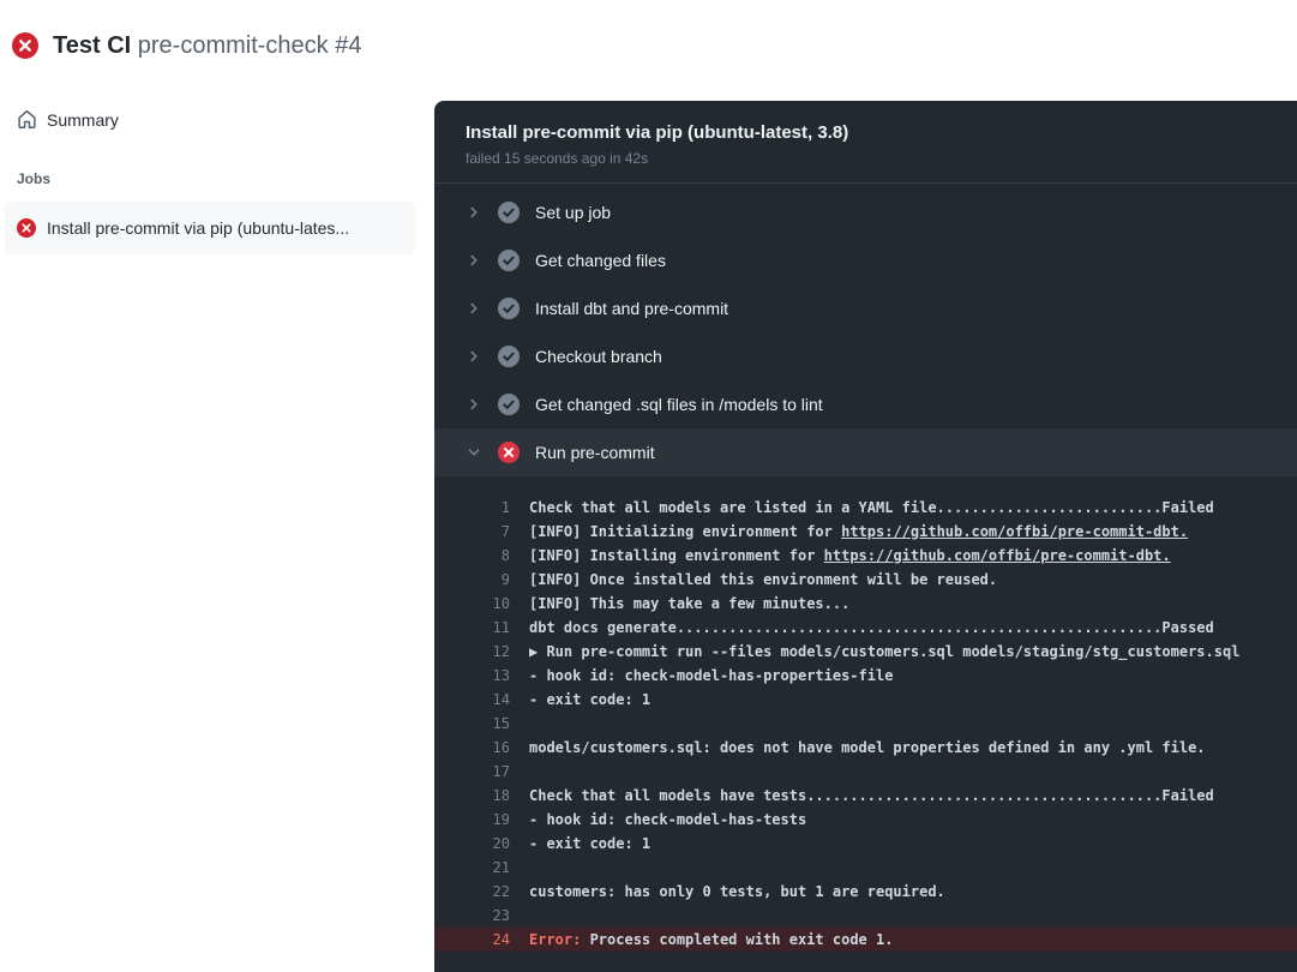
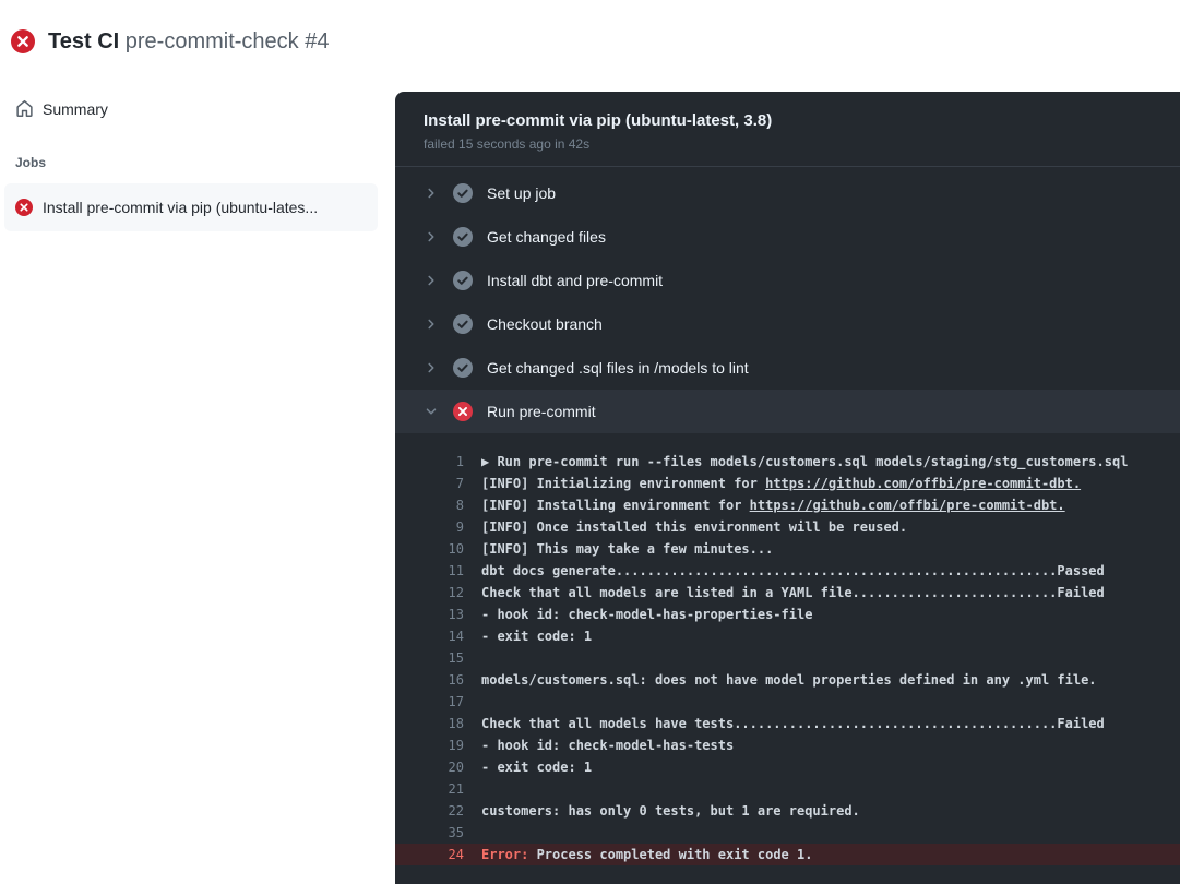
  Test CI pre-commit-check #4
  Summary
  Jobs
  Install pre-commit via pip (ubuntu-lates...
  Install pre-commit via pip (ubuntu-latest, 3.8)
  failed 15 seconds ago in 42s
  Set up job
  Get changed files
  Install dbt and pre-commit
  Checkout branch
  Get changed .sql files in /models to lint
  Run pre-commit
  1
- Check that all models are listed in a YAML file..........................Failed
+ ▶ Run pre-commit run --files models/customers.sql models/staging/stg_customers.sql
  7
  [INFO] Initializing environment for https://github.com/offbi/pre-commit-dbt.
  8
  [INFO] Installing environment for https://github.com/offbi/pre-commit-dbt.
  9
  [INFO] Once installed this environment will be reused.
  10
  [INFO] This may take a few minutes...
  11
  dbt docs generate........................................................Passed
  12
- ▶ Run pre-commit run --files models/customers.sql models/staging/stg_customers.sql
+ Check that all models are listed in a YAML file..........................Failed
  13
  - hook id: check-model-has-properties-file
  14
  - exit code: 1
  15
  16
  models/customers.sql: does not have model properties defined in any .yml file.
  17
  18
  Check that all models have tests.........................................Failed
  19
  - hook id: check-model-has-tests
  20
  - exit code: 1
  21
  22
  customers: has only 0 tests, but 1 are required.
- 23
+ 35
  24
  Error: Process completed with exit code 1.
